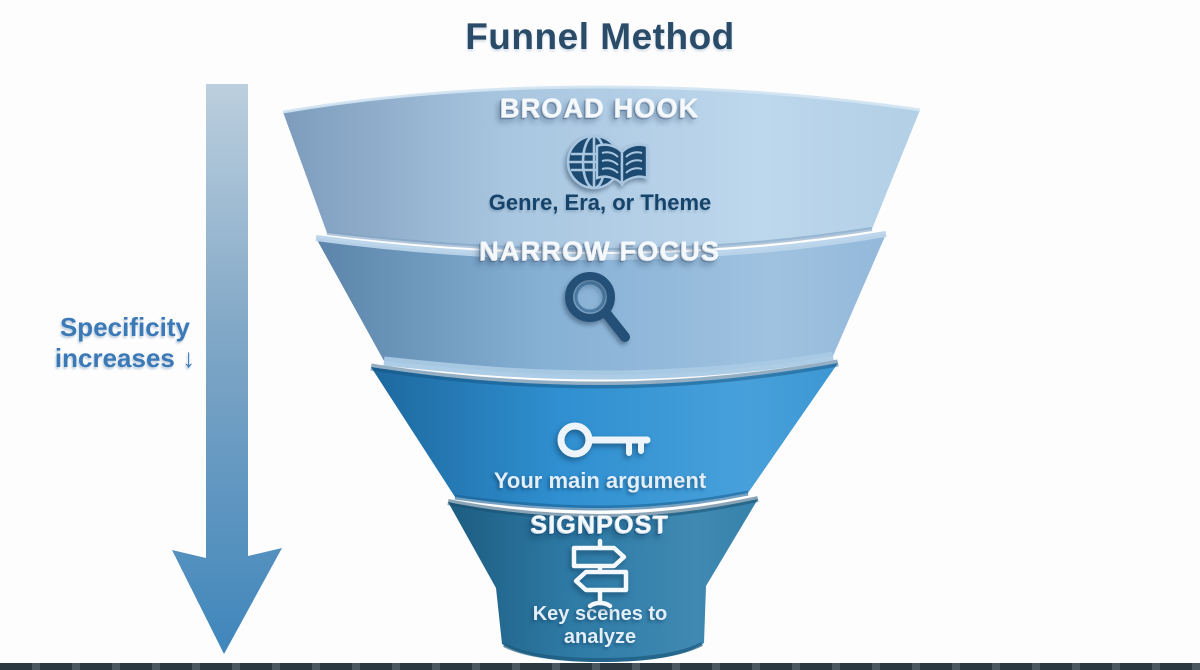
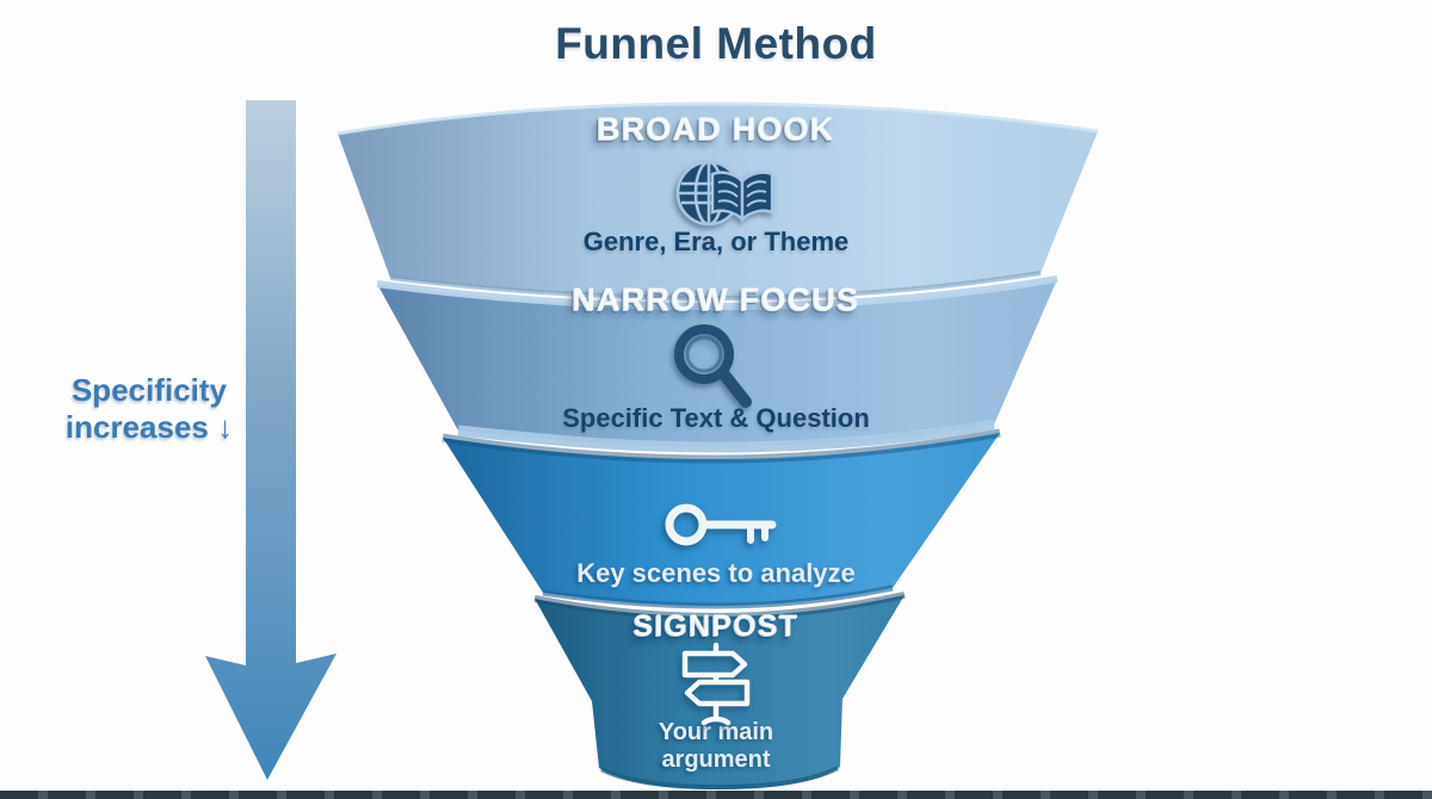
  Funnel Method
  Specificity
  increases ↓
  BROAD HOOK
  Genre, Era, or Theme
  NARROW FOCUS
+ Specific Text & Question
- Your main argument
+ Key scenes to analyze
  SIGNPOST
- Key scenes to analyze
+ Your main argument
